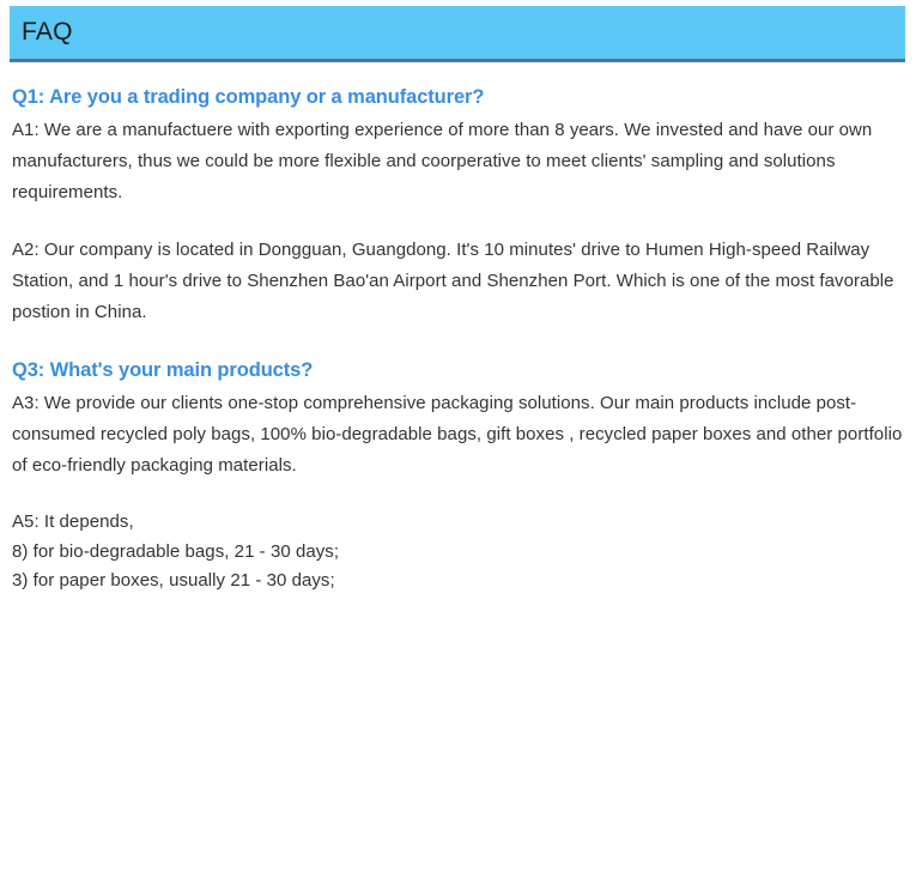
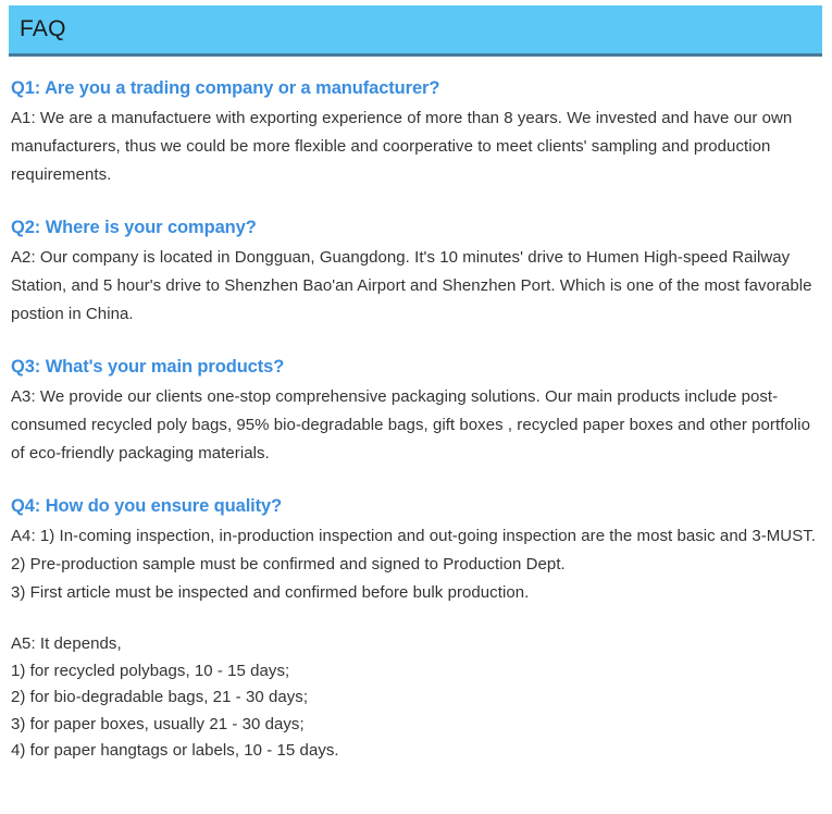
  FAQ
  Q1: Are you a trading company or a manufacturer?
- A1: We are a manufactuere with exporting experience of more than 8 years. We invested and have our own manufacturers, thus we could be more flexible and coorperative to meet clients' sampling and solutions requirements.
+ A1: We are a manufactuere with exporting experience of more than 8 years. We invested and have our own manufacturers, thus we could be more flexible and coorperative to meet clients' sampling and production requirements.
+ Q2: Where is your company?
- A2: Our company is located in Dongguan, Guangdong. It's 10 minutes' drive to Humen High-speed Railway Station, and 1 hour's drive to Shenzhen Bao'an Airport and Shenzhen Port. Which is one of the most favorable postion in China.
+ A2: Our company is located in Dongguan, Guangdong. It's 10 minutes' drive to Humen High-speed Railway Station, and 5 hour's drive to Shenzhen Bao'an Airport and Shenzhen Port. Which is one of the most favorable postion in China.
  Q3: What's your main products?
- A3: We provide our clients one-stop comprehensive packaging solutions. Our main products include post-consumed recycled poly bags, 100% bio-degradable bags, gift boxes , recycled paper boxes and other portfolio of eco-friendly packaging materials.
+ A3: We provide our clients one-stop comprehensive packaging solutions. Our main products include post-consumed recycled poly bags, 95% bio-degradable bags, gift boxes , recycled paper boxes and other portfolio of eco-friendly packaging materials.
+ Q4: How do you ensure quality?
+ A4: 1) In-coming inspection, in-production inspection and out-going inspection are the most basic and 3-MUST.
+ 2) Pre-production sample must be confirmed and signed to Production Dept.
+ 3) First article must be inspected and confirmed before bulk production.
  A5: It depends,
+ 1) for recycled polybags, 10 - 15 days;
- 8) for bio-degradable bags, 21 - 30 days;
+ 2) for bio-degradable bags, 21 - 30 days;
  3) for paper boxes, usually 21 - 30 days;
+ 4) for paper hangtags or labels, 10 - 15 days.
